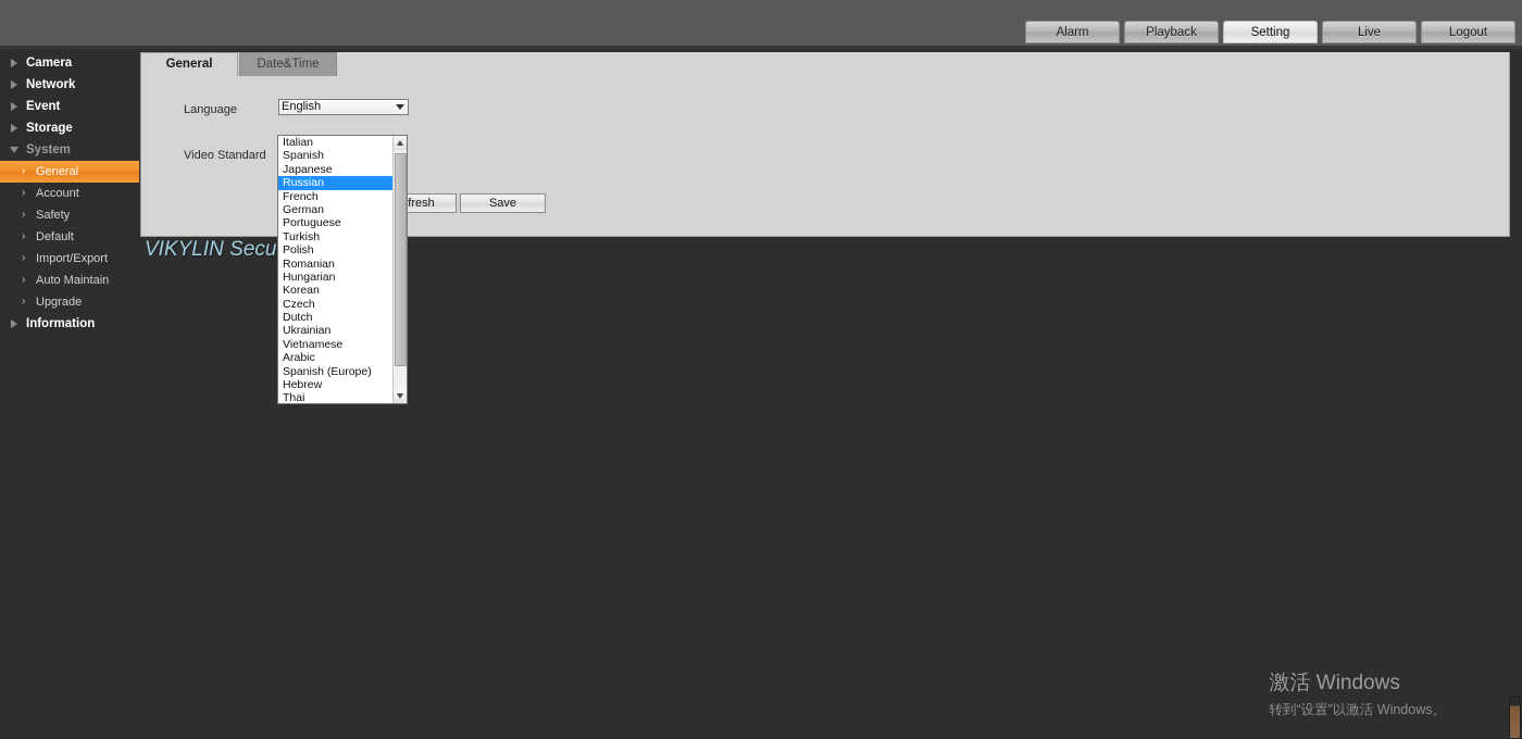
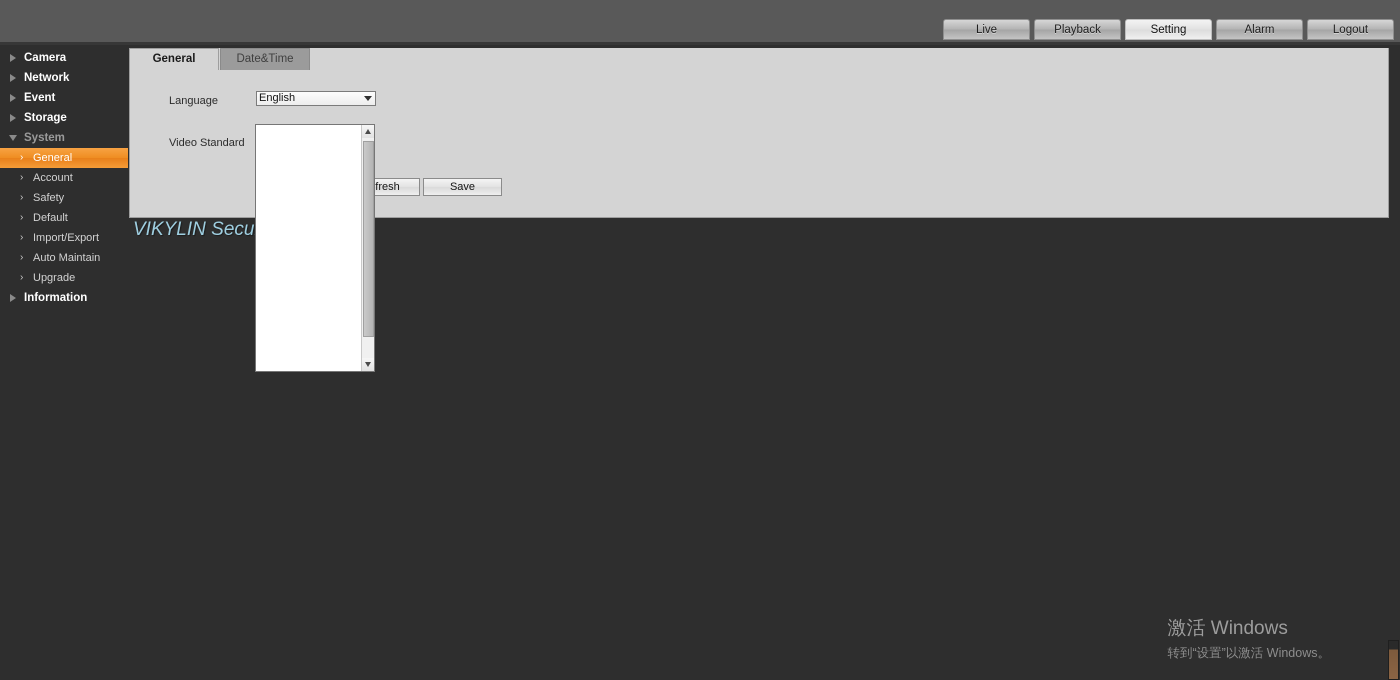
- Alarm
+ Live
  Playback
  Setting
- Live
+ Alarm
  Logout
  Camera
  Network
  Event
  Storage
  System
  ›
  General
  ›
  Account
  ›
  Safety
  ›
  Default
  ›
  Import/Export
  ›
  Auto Maintain
  ›
  Upgrade
  Information
  Language
  English
  Video Standard
  fresh
  Save
  General
  Date&Time
- Italian
- Spanish
- Japanese
- Russian
- French
- German
- Portuguese
- Turkish
- Polish
- Romanian
- Hungarian
- Korean
- Czech
- Dutch
- Ukrainian
- Vietnamese
- Arabic
- Spanish (Europe)
- Hebrew
- Thai
  激活 Windows
  转到“设置”以激活 Windows。
